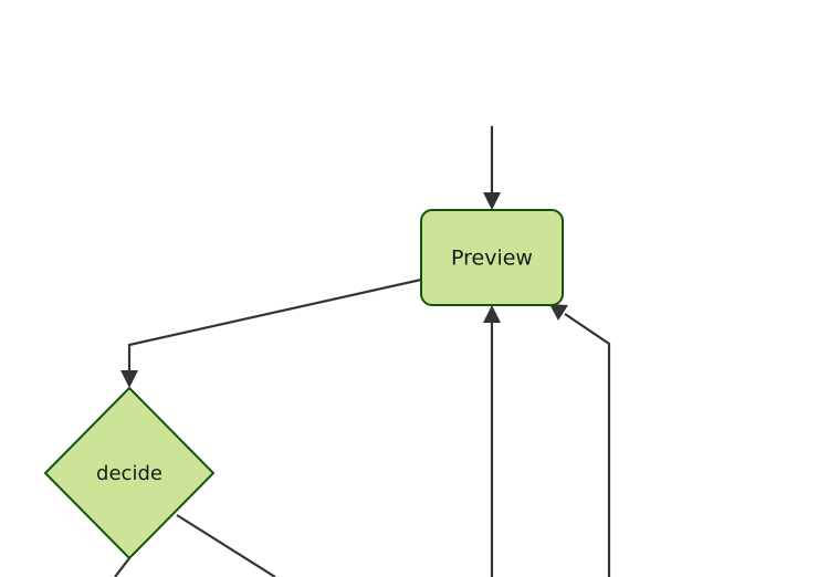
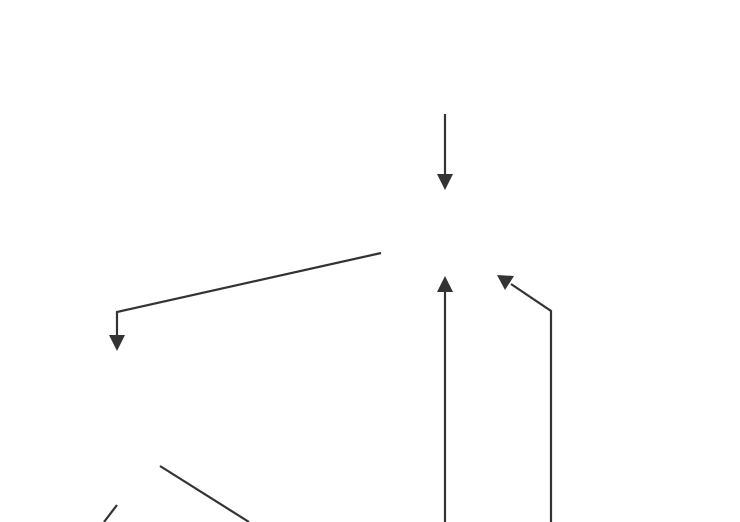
- Preview
- decide
